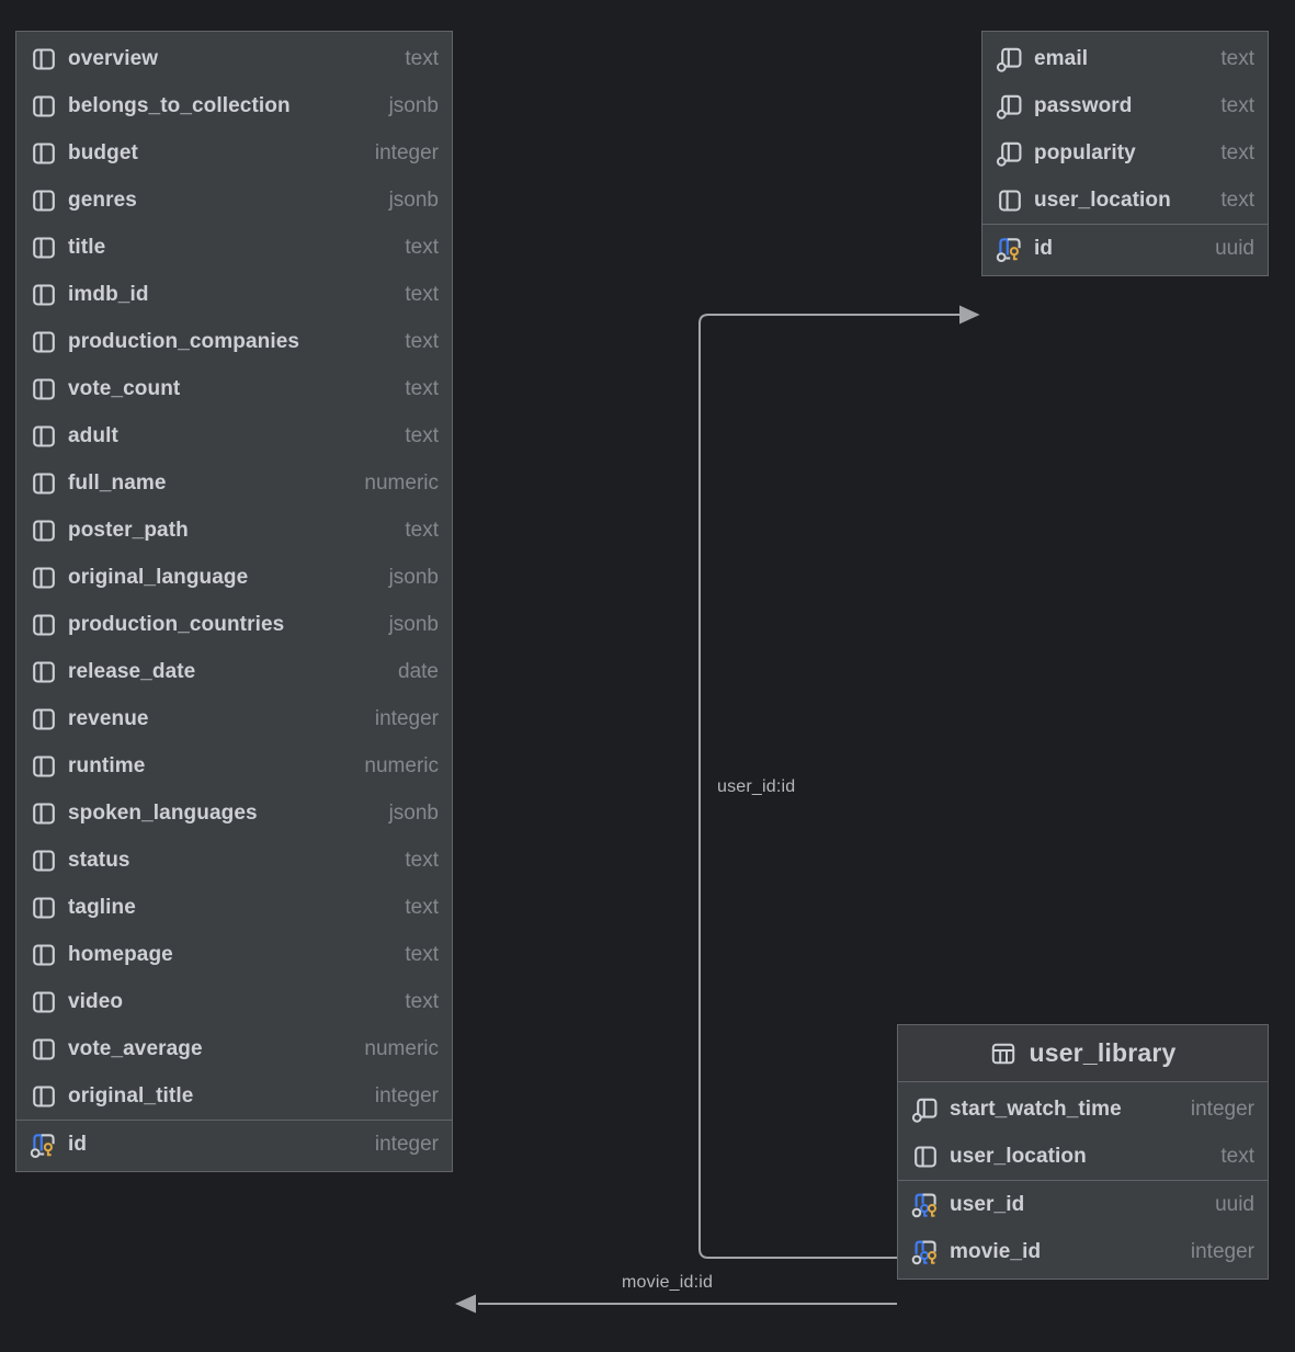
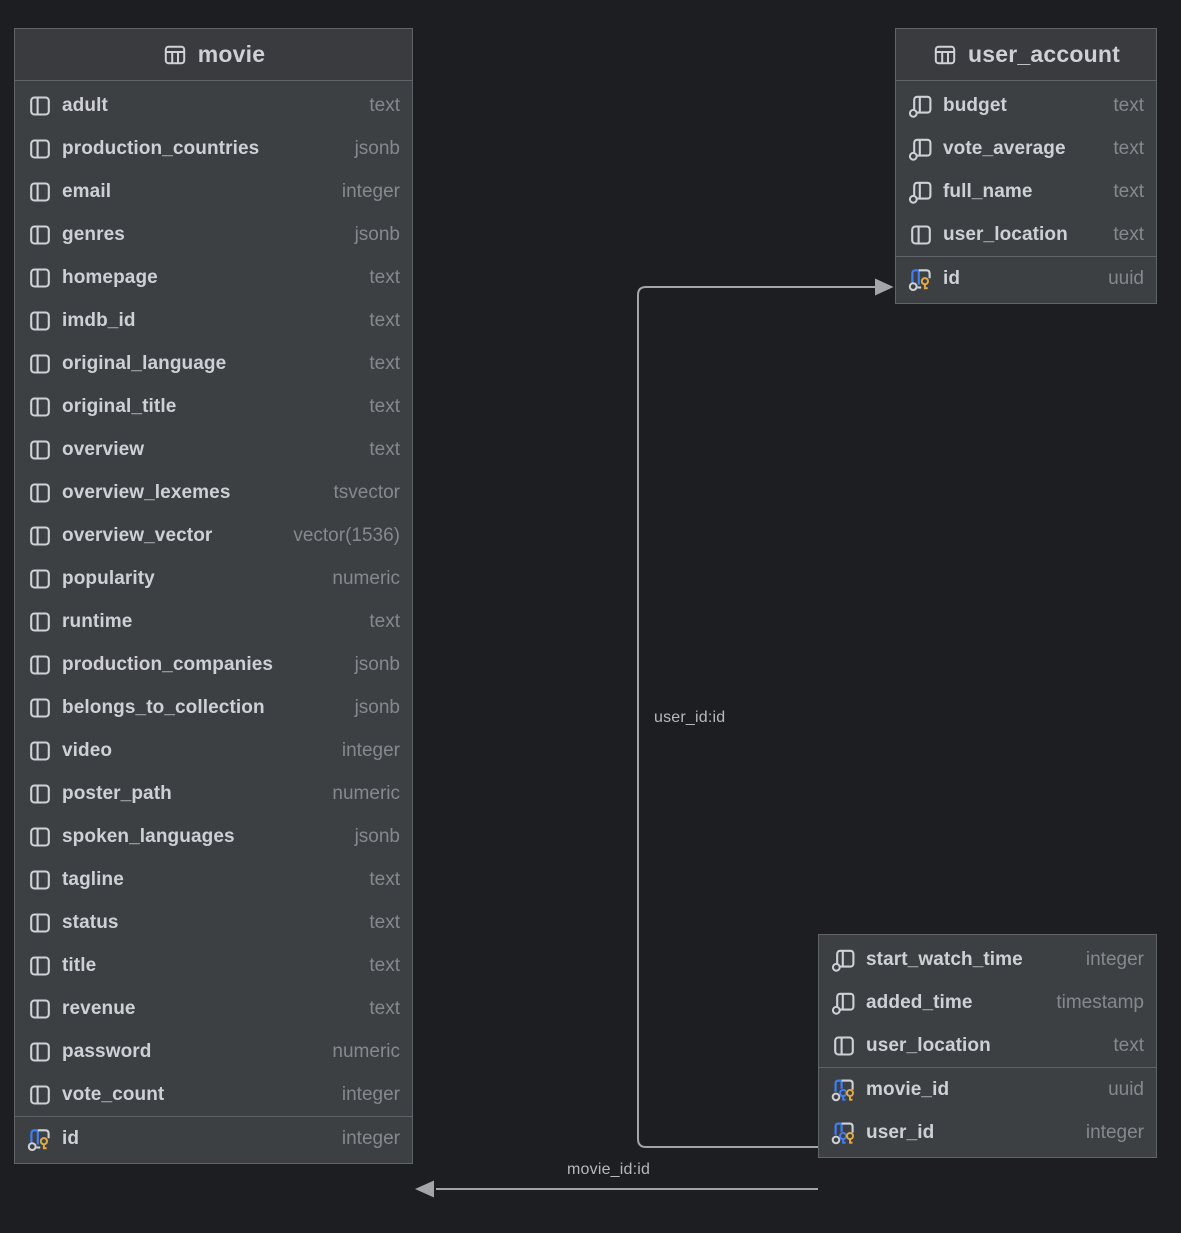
  user_id:id
  movie_id:id
+ movie
- overview
+ adult
  text
- belongs_to_collection
+ production_countries
  jsonb
- budget
+ email
  integer
  genres
  jsonb
- title
+ homepage
  text
  imdb_id
  text
- production_companies
+ original_language
  text
- vote_count
+ original_title
  text
- adult
+ overview
  text
+ overview_lexemes
+ tsvector
+ overview_vector
+ vector(1536)
- full_name
+ popularity
  numeric
- poster_path
+ runtime
  text
- original_language
+ production_companies
  jsonb
- production_countries
+ belongs_to_collection
  jsonb
- release_date
- date
- revenue
+ video
  integer
- runtime
+ poster_path
  numeric
  spoken_languages
  jsonb
- status
+ tagline
  text
- tagline
+ status
  text
- homepage
+ title
  text
- video
+ revenue
  text
- vote_average
+ password
  numeric
- original_title
+ vote_count
  integer
  id
  integer
+ user_account
- email
+ budget
  text
- password
+ vote_average
  text
- popularity
+ full_name
  text
  user_location
  text
  id
  uuid
- user_library
  start_watch_time
  integer
+ added_time
+ timestamp
  user_location
  text
- user_id
+ movie_id
  uuid
- movie_id
+ user_id
  integer
